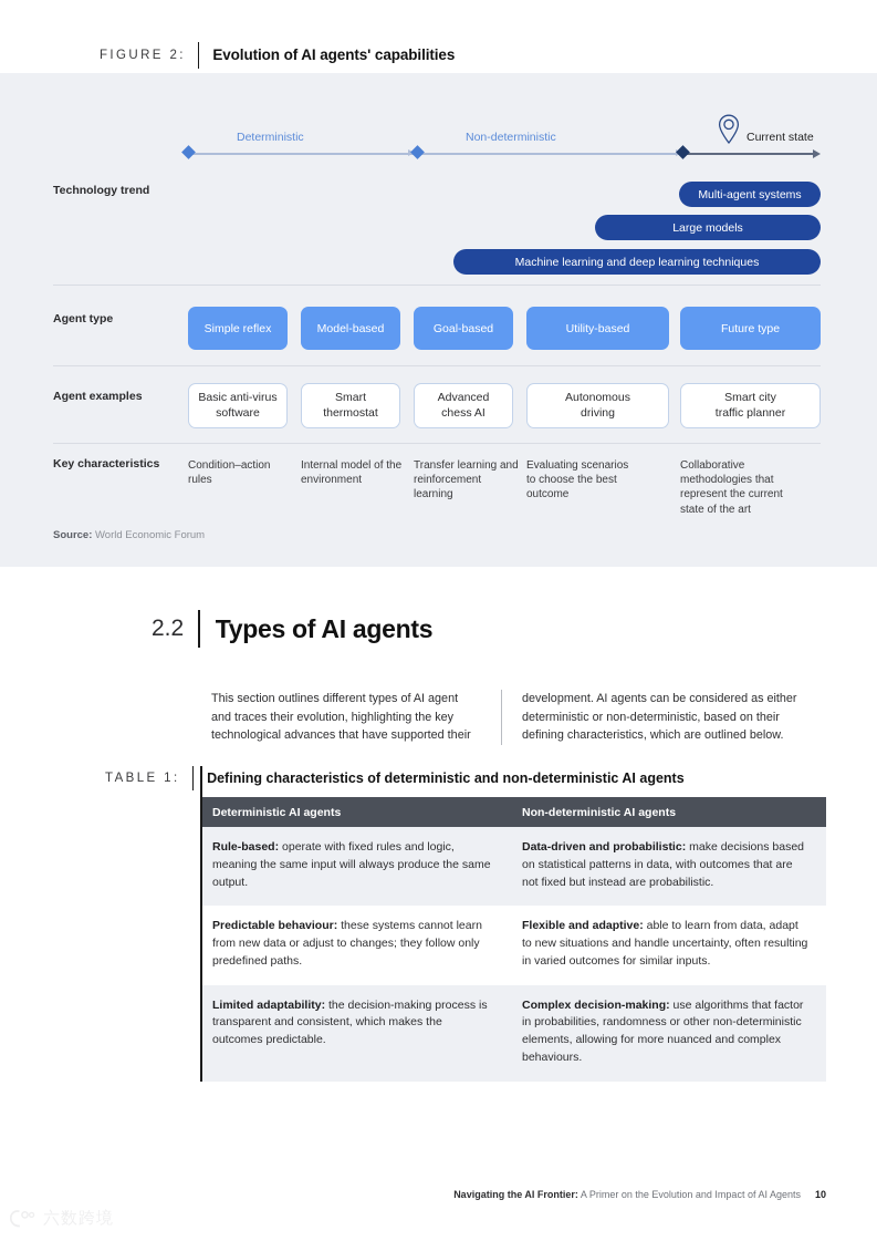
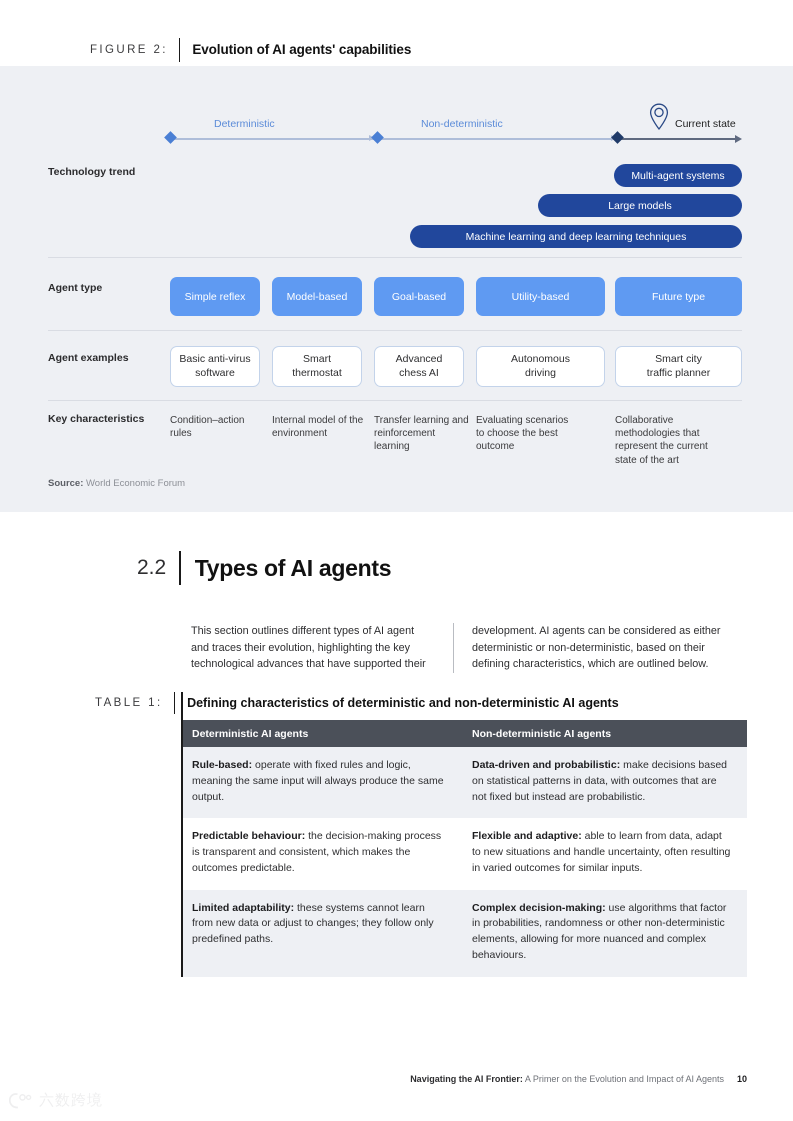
  FIGURE 2:
  Evolution of AI agents' capabilities
  Deterministic
  Non-deterministic
  Current state
  Technology trend
  Multi-agent systems
  Large models
  Machine learning and deep learning techniques
  Agent type
  Simple reflex
  Model-based
  Goal-based
  Utility-based
  Future type
  Agent examples
  Basic anti-virus
  software
  Smart
  thermostat
  Advanced
  chess AI
  Autonomous
  driving
  Smart city
  traffic planner
  Key characteristics
  Condition–action rules
  Internal model of the environment
  Transfer learning and reinforcement learning
  Evaluating scenarios to choose the best outcome
  Collaborative methodologies that represent the current state of the art
  Source: World Economic Forum
  2.2
  Types of AI agents
  This section outlines different types of AI agent and traces their evolution, highlighting the key technological advances that have supported their
  development. AI agents can be considered as either deterministic or non-deterministic, based on their defining characteristics, which are outlined below.
  TABLE 1:
  Defining characteristics of deterministic and non-deterministic AI agents
  Deterministic AI agents
  Non-deterministic AI agents
  Rule-based: operate with fixed rules and logic, meaning the same input will always produce the same output.
  Data-driven and probabilistic: make decisions based on statistical patterns in data, with outcomes that are not fixed but instead are probabilistic.
- Predictable behaviour: these systems cannot learn from new data or adjust to changes; they follow only predefined paths.
+ Predictable behaviour: the decision-making process is transparent and consistent, which makes the outcomes predictable.
  Flexible and adaptive: able to learn from data, adapt to new situations and handle uncertainty, often resulting in varied outcomes for similar inputs.
- Limited adaptability: the decision-making process is transparent and consistent, which makes the outcomes predictable.
+ Limited adaptability: these systems cannot learn from new data or adjust to changes; they follow only predefined paths.
  Complex decision-making: use algorithms that factor in probabilities, randomness or other non-deterministic elements, allowing for more nuanced and complex behaviours.
  Navigating the AI Frontier: A Primer on the Evolution and Impact of AI Agents 10
